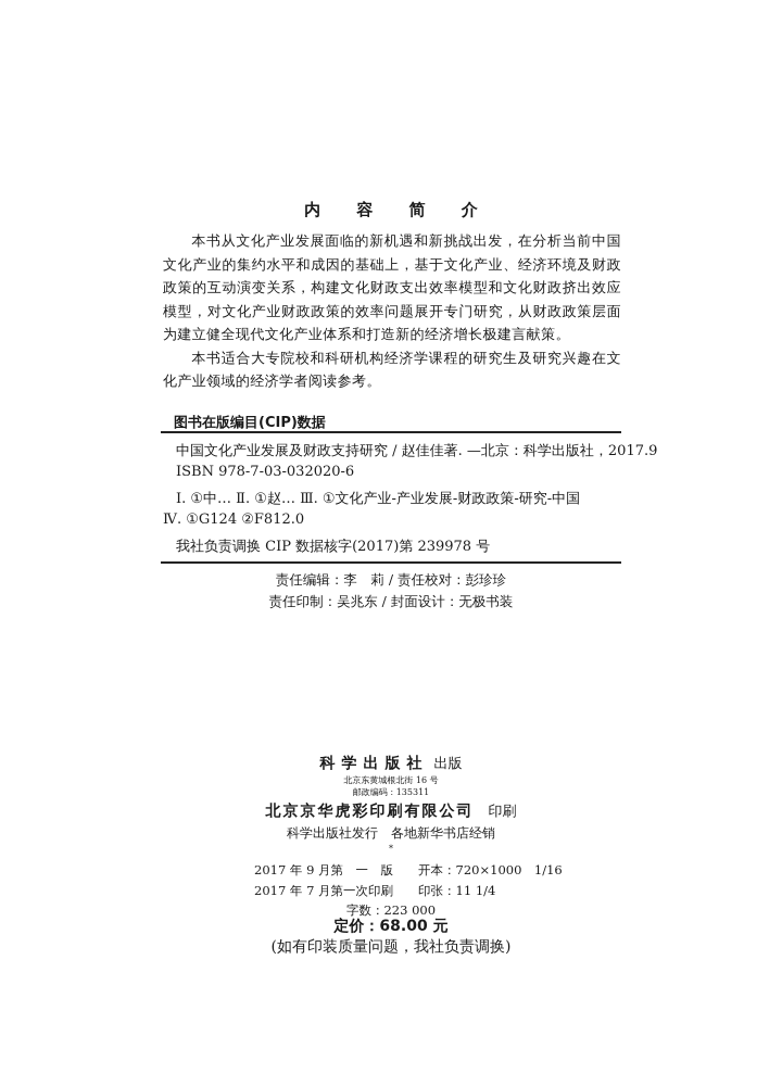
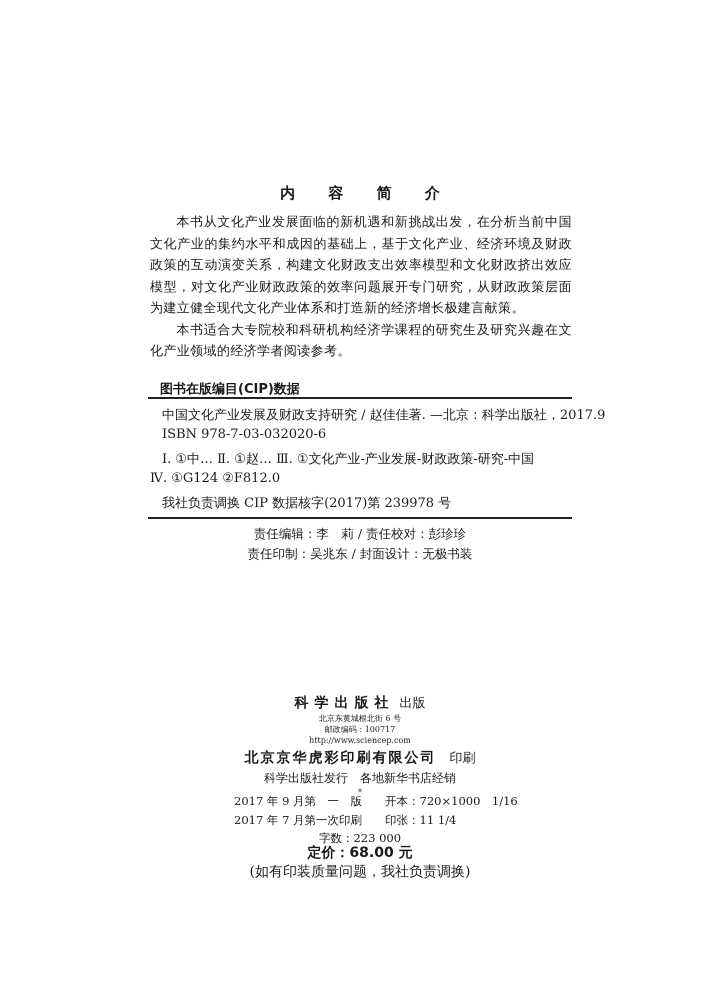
  内 容 简 介
  本书从文化产业发展面临的新机遇和新挑战出发，在分析当前中国文化产业的集约水平和成因的基础上，基于文化产业、经济环境及财政政策的互动演变关系，构建文化财政支出效率模型和文化财政挤出效应模型，对文化产业财政政策的效率问题展开专门研究，从财政政策层面为建立健全现代文化产业体系和打造新的经济增长极建言献策。
  本书适合大专院校和科研机构经济学课程的研究生及研究兴趣在文化产业领域的经济学者阅读参考。
  图书在版编目(CIP)数据
  中国文化产业发展及财政支持研究 / 赵佳佳著. —北京：科学出版社，2017.9
  ISBN 978-7-03-032020-6
  Ⅰ. ①中… Ⅱ. ①赵… Ⅲ. ①文化产业-产业发展-财政政策-研究-中国
  Ⅳ. ①G124 ②F812.0
  我社负责调换 CIP 数据核字(2017)第 239978 号
  责任编辑：李 莉 / 责任校对：彭珍珍
  责任印制：吴兆东 / 封面设计：无极书装
  科学出版社 出版
- 北京东黄城根北街 16 号
+ 北京东黄城根北街 6 号
- 邮政编码：135311
+ 邮政编码：100717
+ http://www.sciencep.com
  北京京华虎彩印刷有限公司 印刷
  科学出版社发行 各地新华书店经销
  *
  2017 年 9 月第 一 版 开本：720×1000 1/16
  2017 年 7 月第一次印刷 印张：11 1/4
  字数：223 000
  定价：68.00 元
  (如有印装质量问题，我社负责调换)
